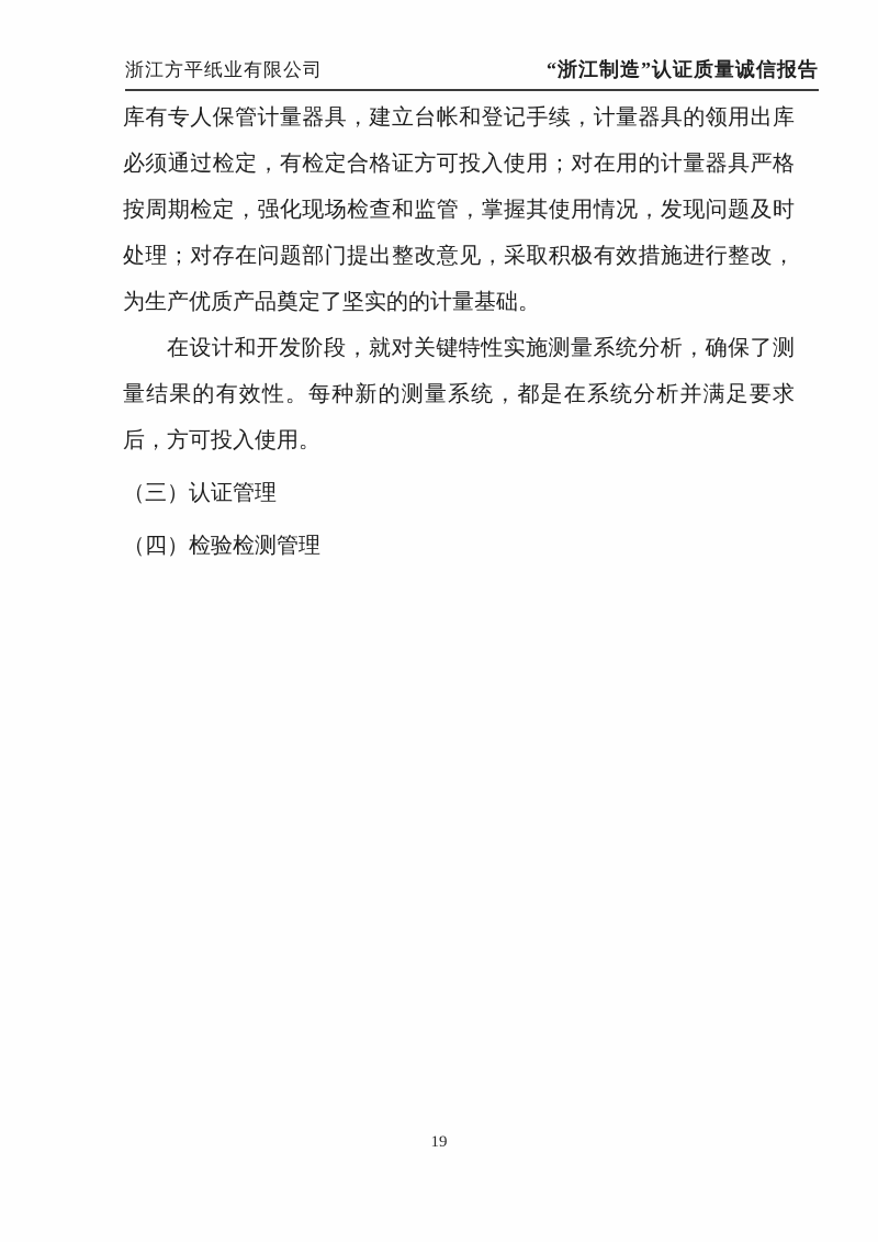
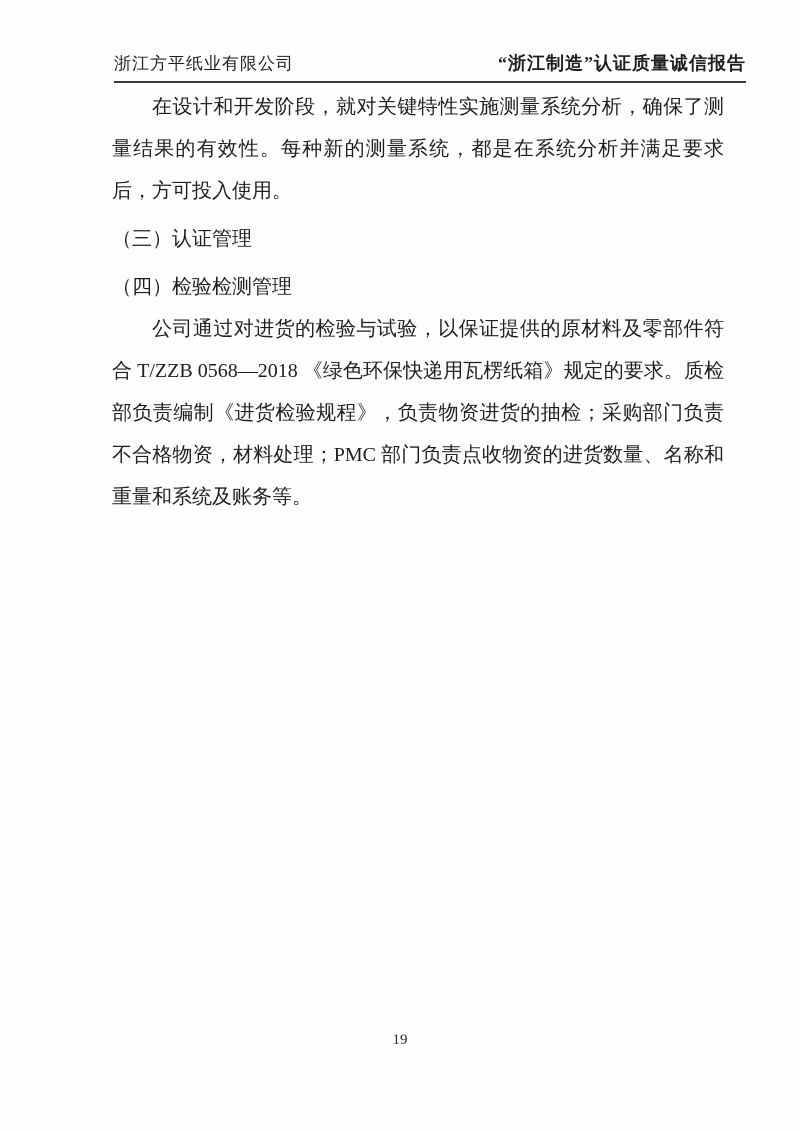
  浙江方平纸业有限公司
  “浙江制造”认证质量诚信报告
- 库有专人保管计量器具，建立台帐和登记手续，计量器具的领用出库必须通过检定，有检定合格证方可投入使用；对在用的计量器具严格按周期检定，强化现场检查和监管，掌握其使用情况，发现问题及时处理；对存在问题部门提出整改意见，采取积极有效措施进行整改，为生产优质产品奠定了坚实的的计量基础。
  在设计和开发阶段，就对关键特性实施测量系统分析，确保了测量结果的有效性。每种新的测量系统，都是在系统分析并满足要求后，方可投入使用。
  （三）认证管理
  （四）检验检测管理
+ 公司通过对进货的检验与试验，以保证提供的原材料及零部件符合 T/ZZB 0568—2018 《绿色环保快递用瓦楞纸箱》规定的要求。质检部负责编制《进货检验规程》，负责物资进货的抽检；采购部门负责不合格物资，材料处理；PMC 部门负责点收物资的进货数量、名称和重量和系统及账务等。
  19
